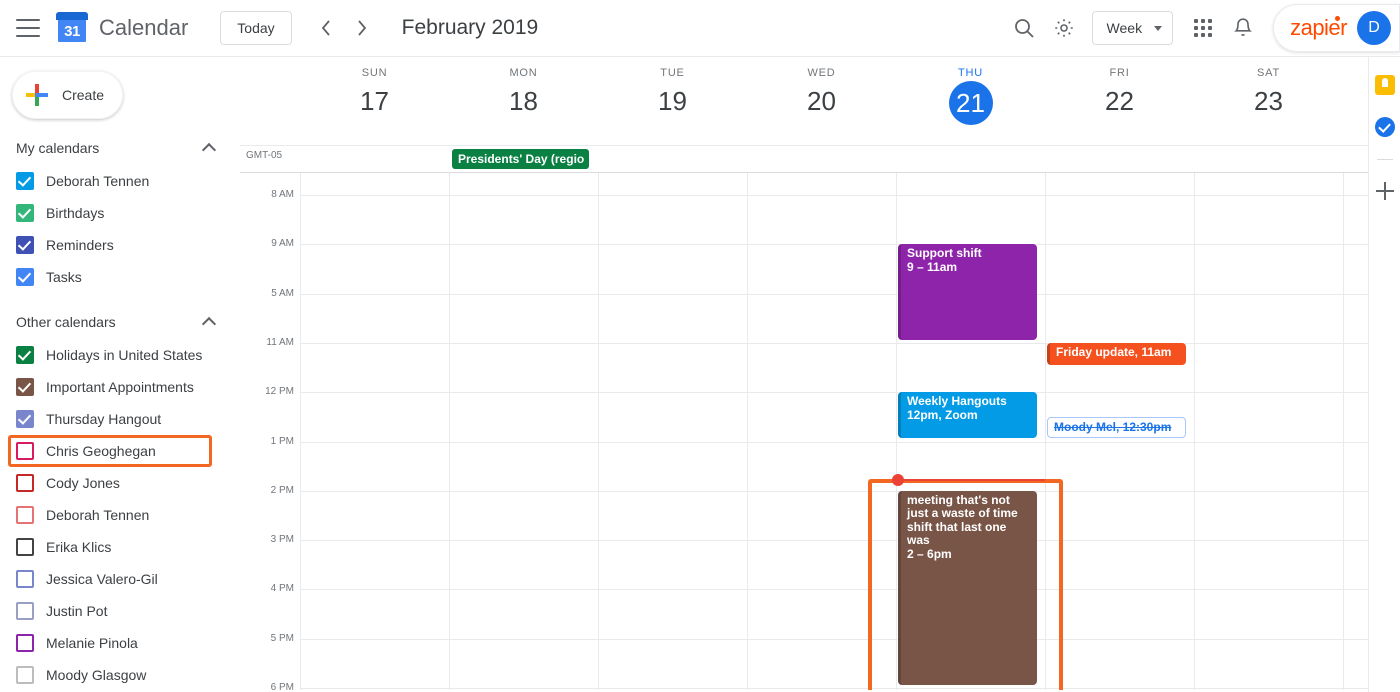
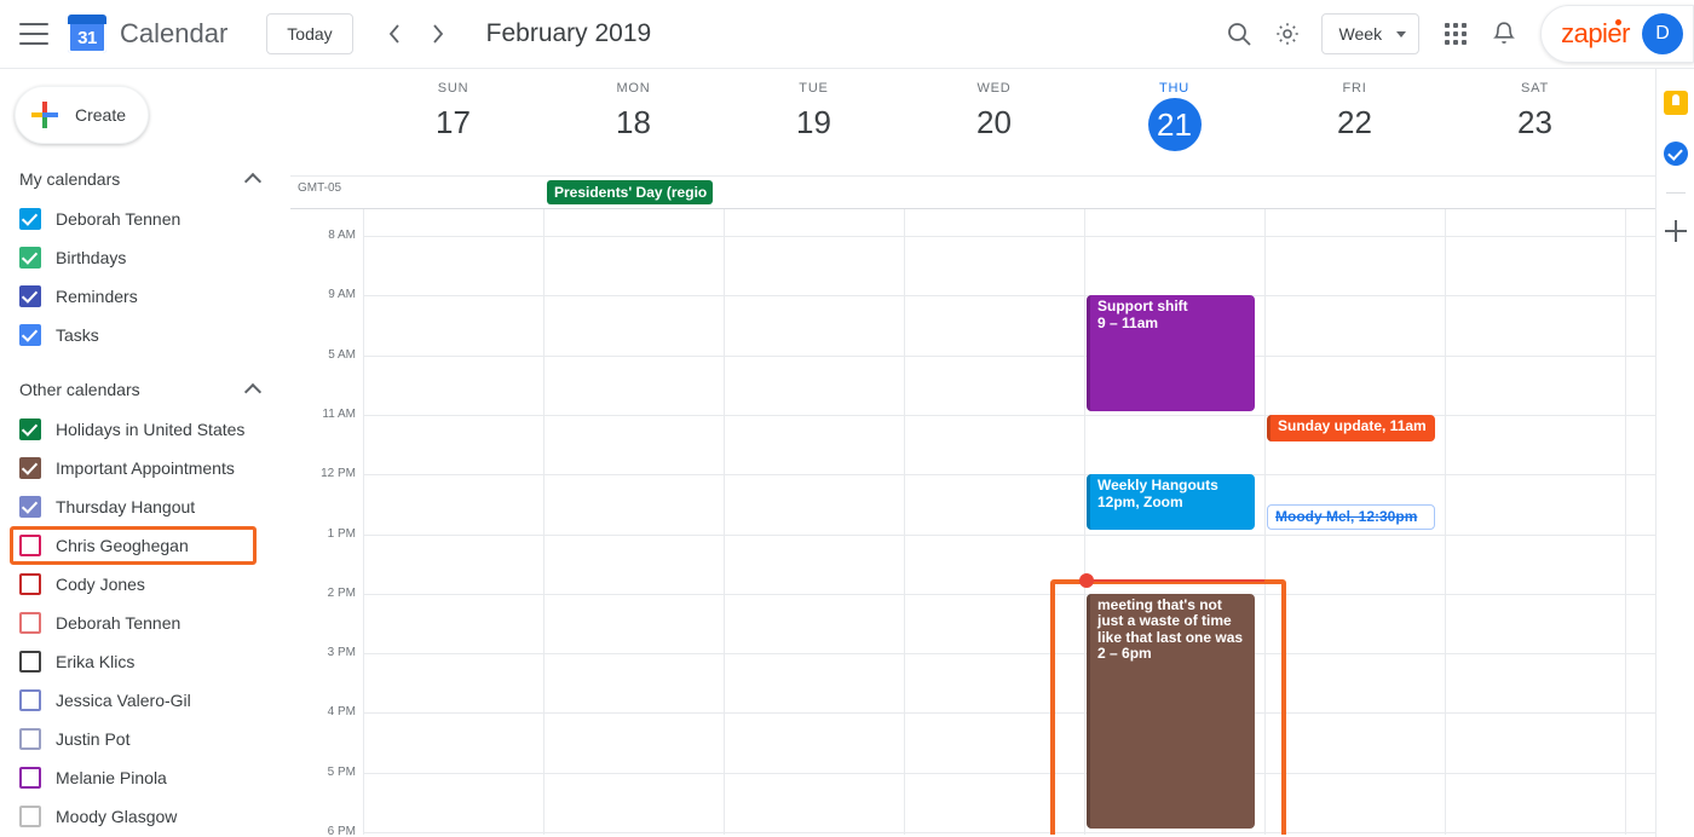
  31
  Calendar
  Today
  February 2019
  Week
  zapier
  D
  Create
  My calendars
  Deborah Tennen
  Birthdays
  Reminders
  Tasks
  Other calendars
  Holidays in United States
  Important Appointments
  Thursday Hangout
  Chris Geoghegan
  Cody Jones
  Deborah Tennen
  Erika Klics
  Jessica Valero-Gil
  Justin Pot
  Melanie Pinola
  Moody Glasgow
  SUN
  17
  MON
  18
  TUE
  19
  WED
  20
  THU
  21
  FRI
  22
  SAT
  23
  GMT-05
  Presidents' Day (regio
  8 AM
  9 AM
  5 AM
  11 AM
  12 PM
  1 PM
  2 PM
  3 PM
  4 PM
  5 PM
  6 PM
  Support shift
  9 – 11am
- Friday update, 11am
+ Sunday update, 11am
  Weekly Hangouts
  12pm, Zoom
  Moody Mel, 12:30pm
- meeting that's not just a waste of time shift that last one was
+ meeting that's not just a waste of time like that last one was
  2 – 6pm
